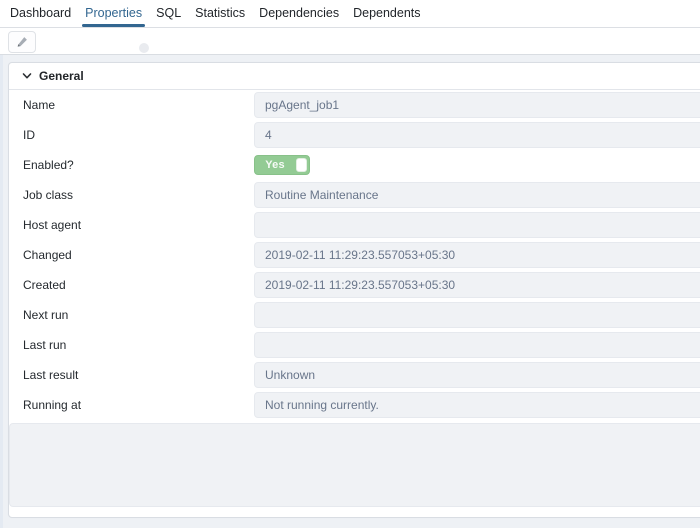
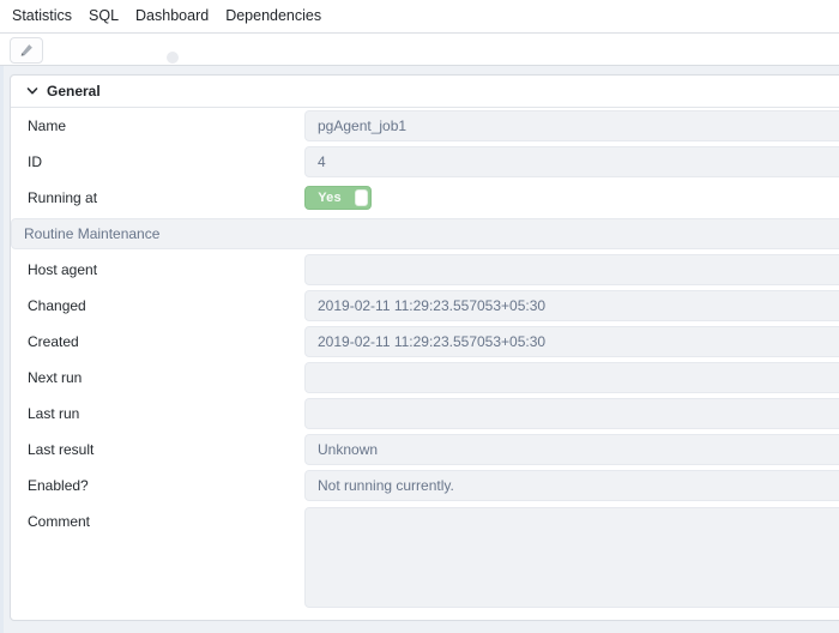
- Dashboard
+ Statistics
- Properties
  SQL
- Statistics
+ Dashboard
  Dependencies
- Dependents
  General
  Name
  pgAgent_job1
  ID
  4
- Enabled?
+ Running at
  Yes
- Job class
  Routine Maintenance
  Host agent
  Changed
  2019-02-11 11:29:23.557053+05:30
  Created
  2019-02-11 11:29:23.557053+05:30
  Next run
  Last run
  Last result
  Unknown
- Running at
+ Enabled?
  Not running currently.
+ Comment
